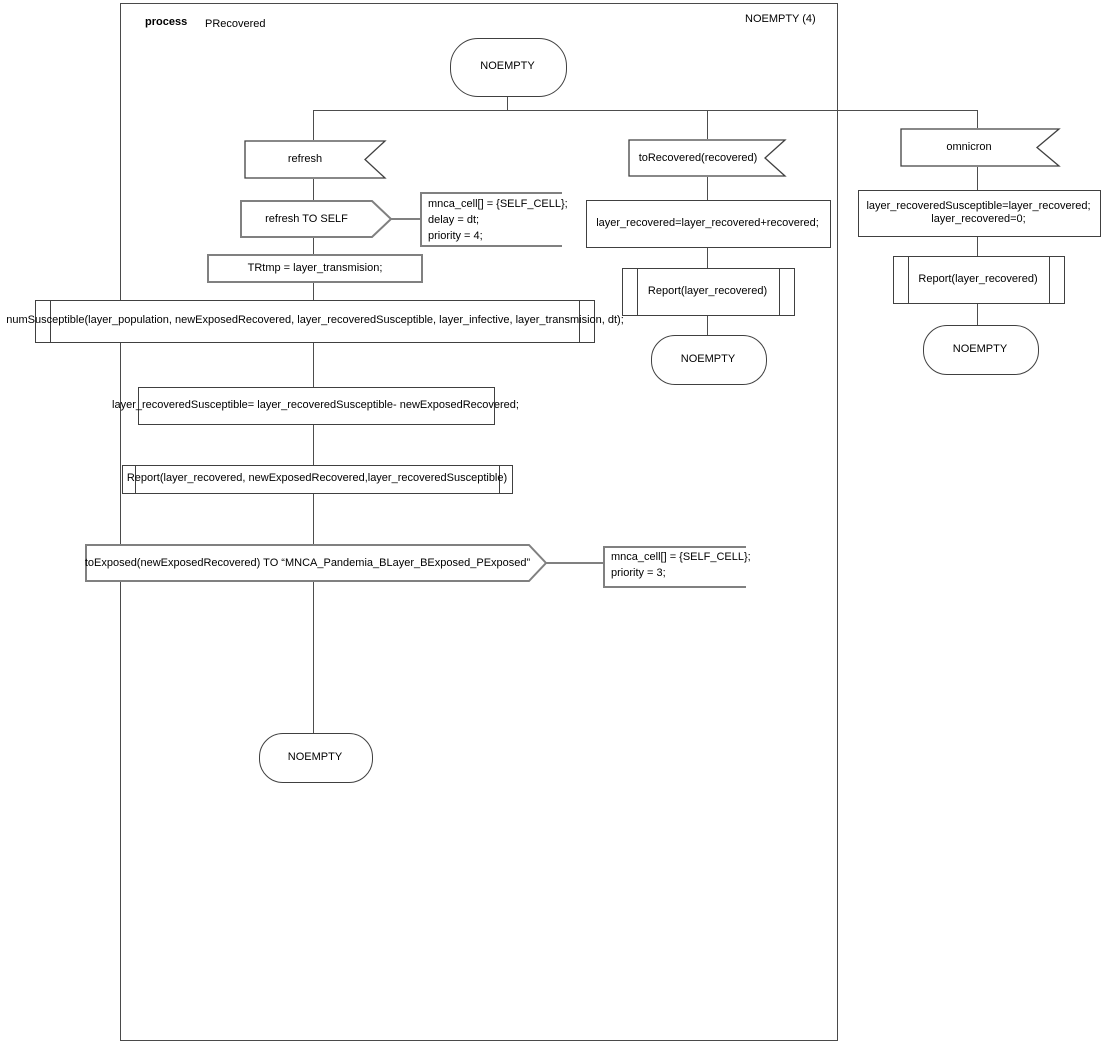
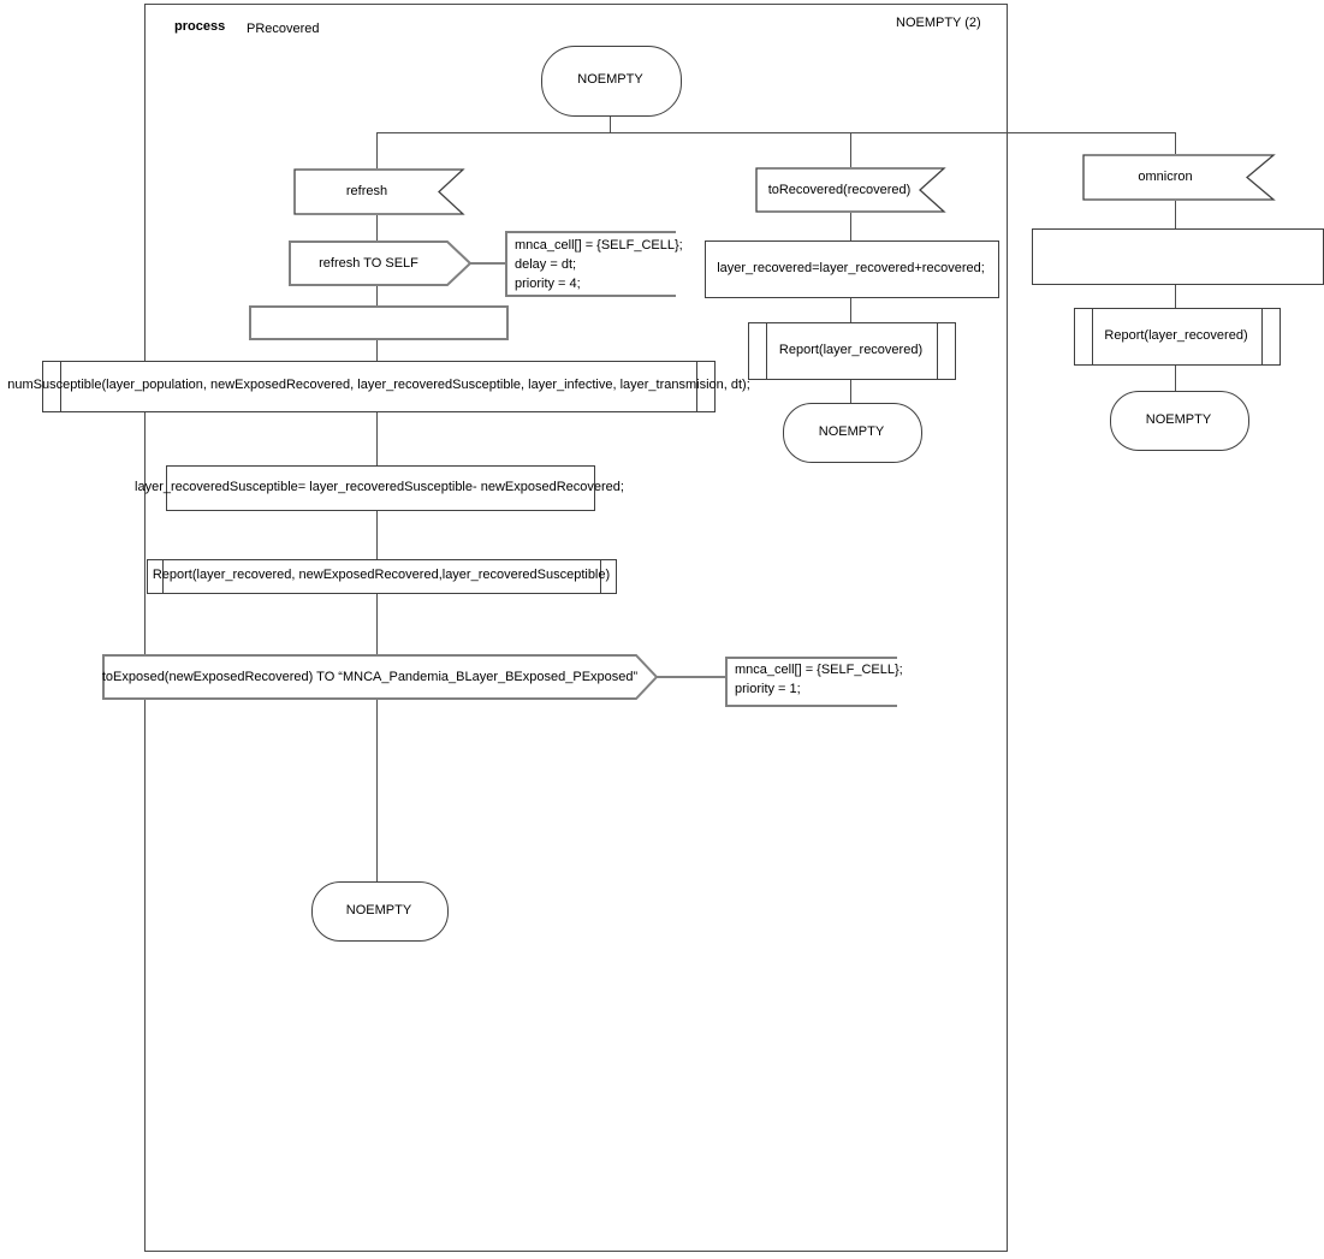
  process
  PRecovered
- NOEMPTY (4)
+ NOEMPTY (2)
  NOEMPTY
  refresh
  refresh TO SELF
  mnca_cell[] = {SELF_CELL};
  delay = dt;
  priority = 4;
- TRtmp = layer_transmision;
  numSusceptible(layer_population, newExposedRecovered, layer_recoveredSusceptible, layer_infective, layer_transmision, dt);
  layer_recoveredSusceptible= layer_recoveredSusceptible- newExposedRecovered;
  Report(layer_recovered, newExposedRecovered,layer_recoveredSusceptible)
  toExposed(newExposedRecovered) TO “MNCA_Pandemia_BLayer_BExposed_PExposed”
  mnca_cell[] = {SELF_CELL};
- priority = 3;
+ priority = 1;
  NOEMPTY
  toRecovered(recovered)
  layer_recovered=layer_recovered+recovered;
  Report(layer_recovered)
  NOEMPTY
  omnicron
- layer_recoveredSusceptible=layer_recovered;
- layer_recovered=0;
  Report(layer_recovered)
  NOEMPTY
